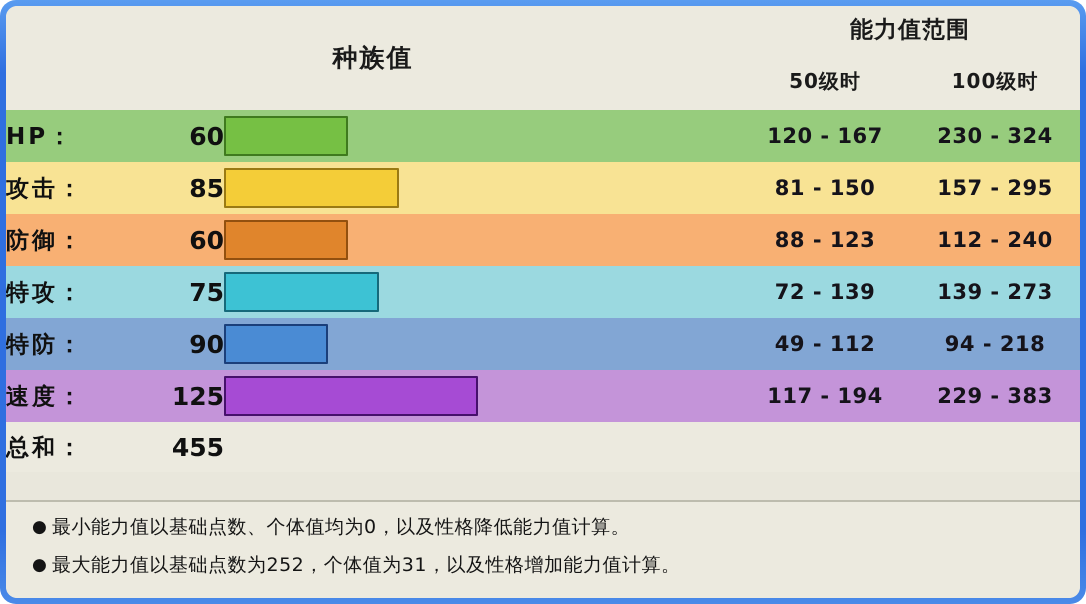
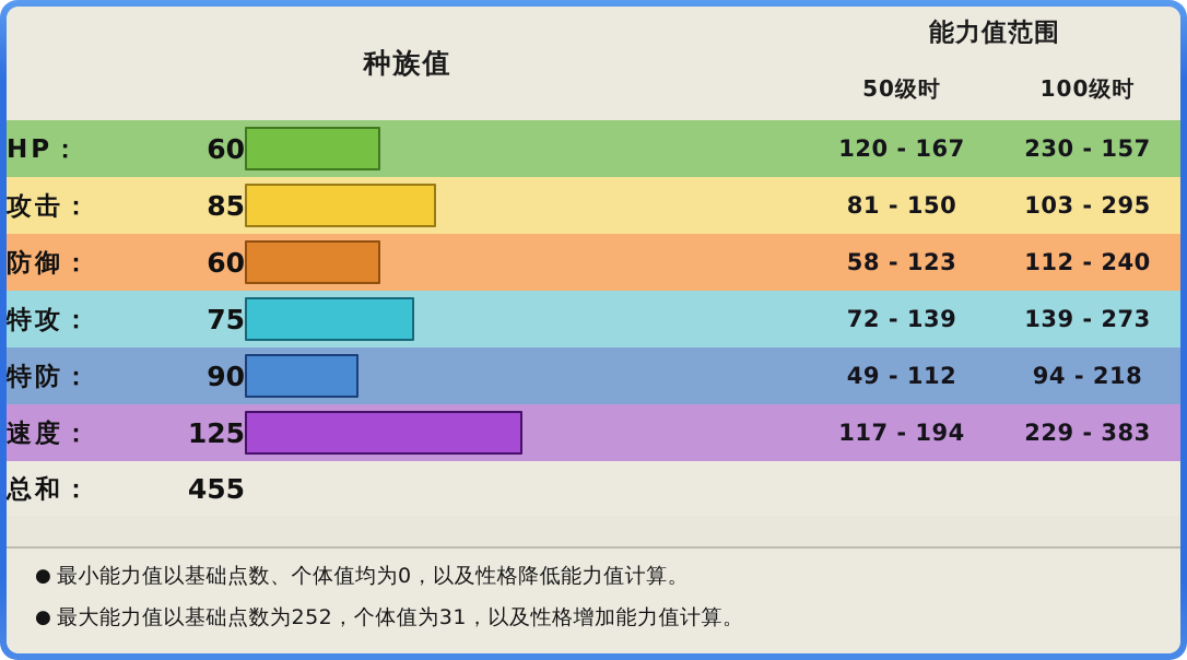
  种族值	能力值范围
  50级时	100级时
- HP：	60		120 - 167	230 - 324
+ HP：	60		120 - 167	230 - 157
- 攻击：	85		81 - 150	157 - 295
+ 攻击：	85		81 - 150	103 - 295
- 防御：	60		88 - 123	112 - 240
+ 防御：	60		58 - 123	112 - 240
  特攻：	75		72 - 139	139 - 273
  特防：	90		49 - 112	94 - 218
  速度：	125		117 - 194	229 - 383
  总和：	455
  ●
  最小能力值以基础点数、个体值均为0，以及性格降低能力值计算。
  ●
  最大能力值以基础点数为252，个体值为31，以及性格增加能力值计算。
